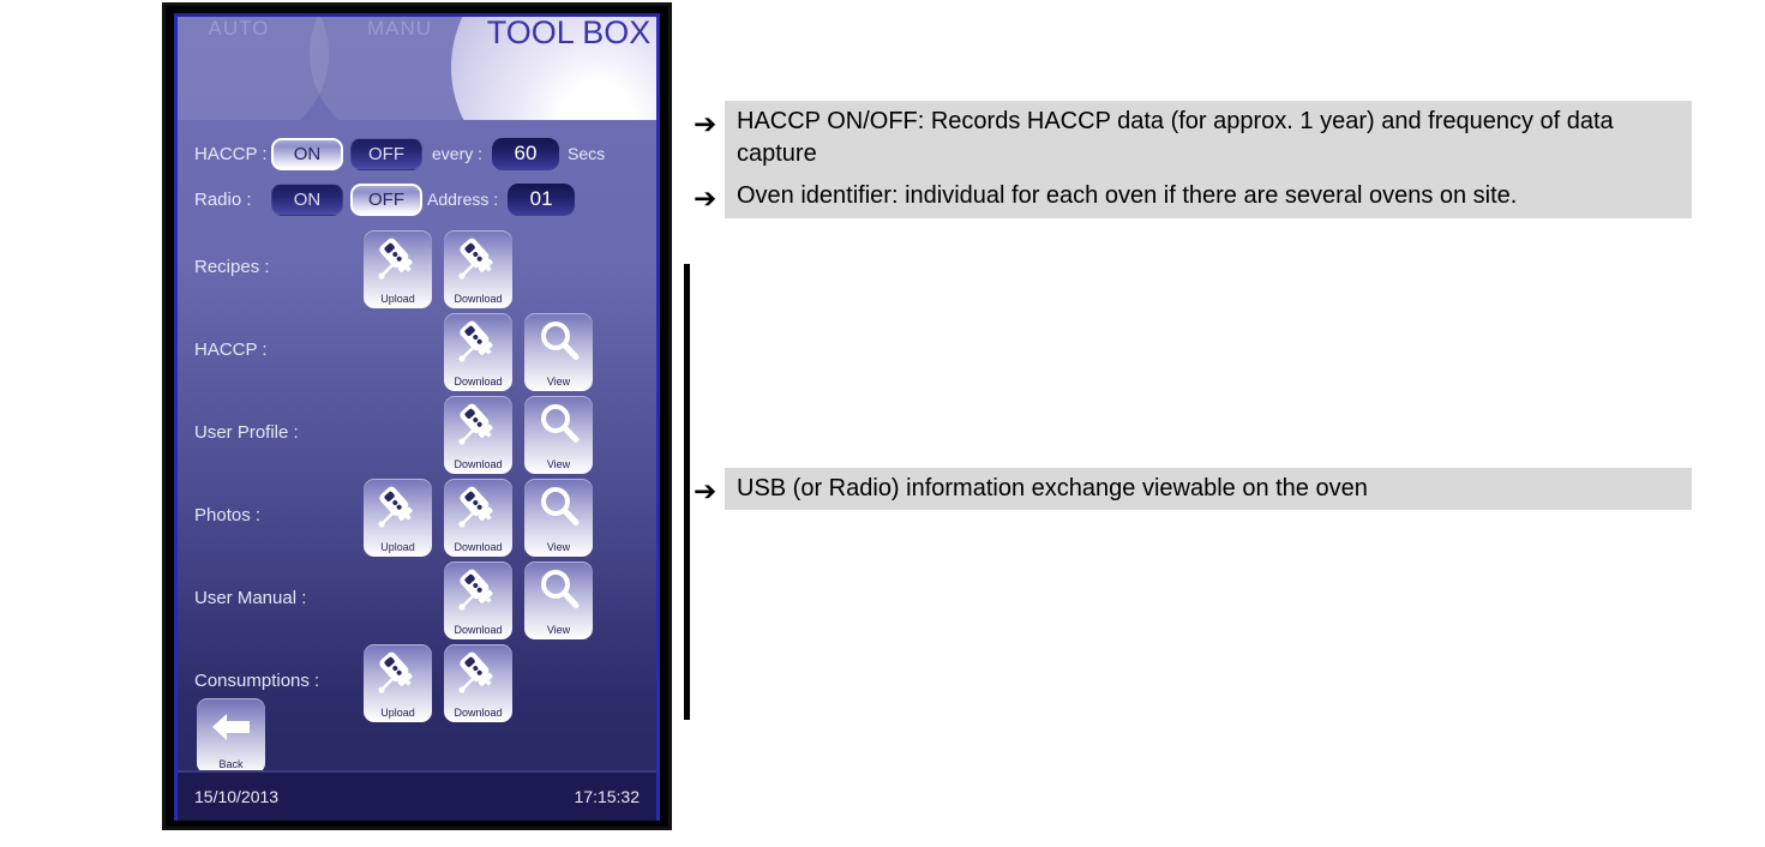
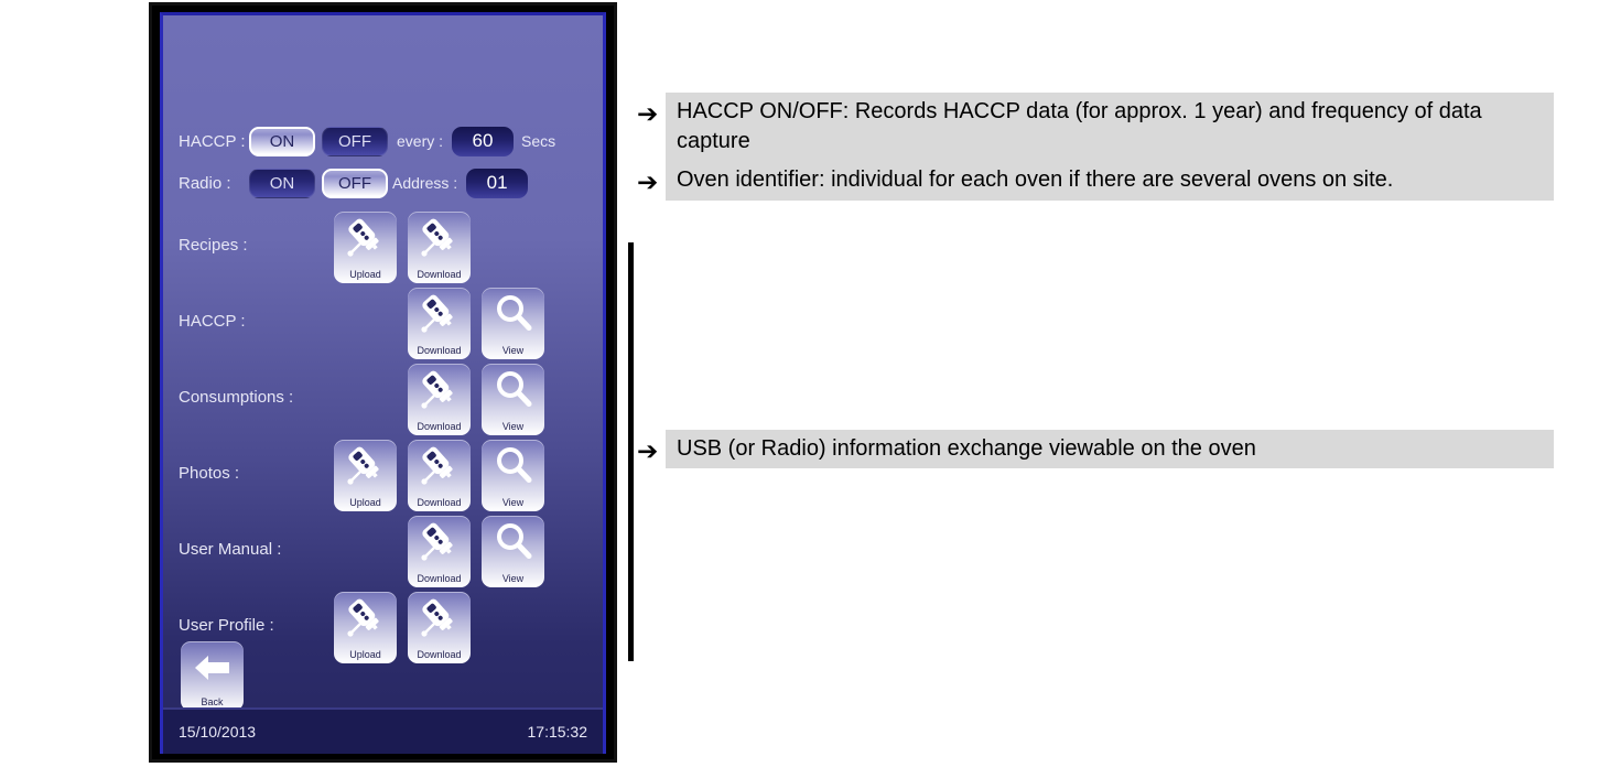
- AUTO
- MANU
- TOOL BOX
  HACCP :
  ON
  OFF
  every :
  60
  Secs
  Radio :
  ON
  OFF
  Address :
  01
  Recipes :
  Upload
  Download
  HACCP :
  Download
  View
- User Profile :
+ Consumptions :
  Download
  View
  Photos :
  Upload
  Download
  View
  User Manual :
  Download
  View
- Consumptions :
+ User Profile :
  Upload
  Download
  Back
  15/10/2013
  17:15:32
  ➔
  HACCP ON/OFF: Records HACCP data (for approx. 1 year) and frequency of data capture
  ➔
  Oven identifier: individual for each oven if there are several ovens on site.
  ➔
  USB (or Radio) information exchange viewable on the oven
